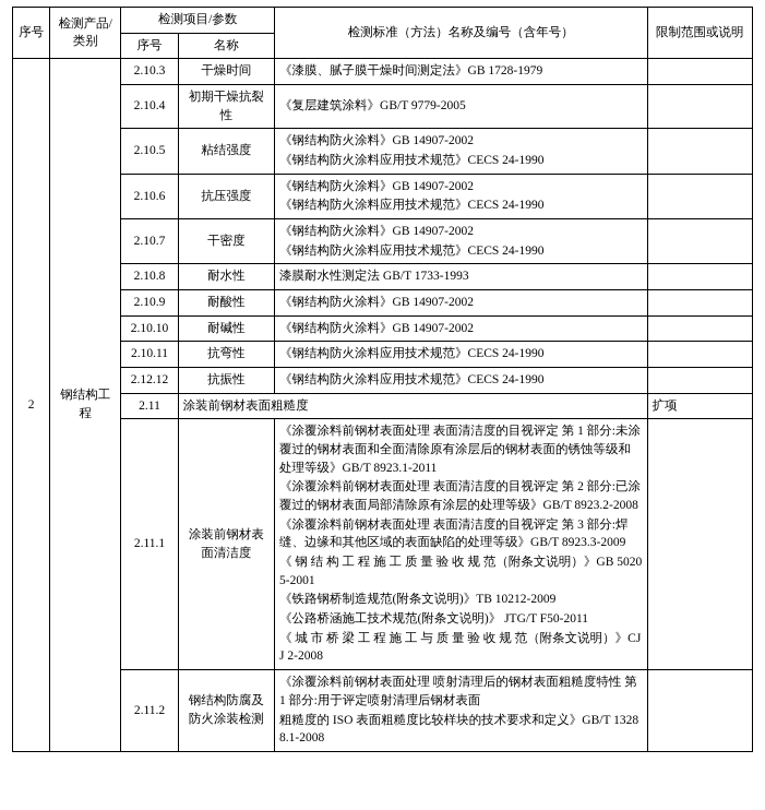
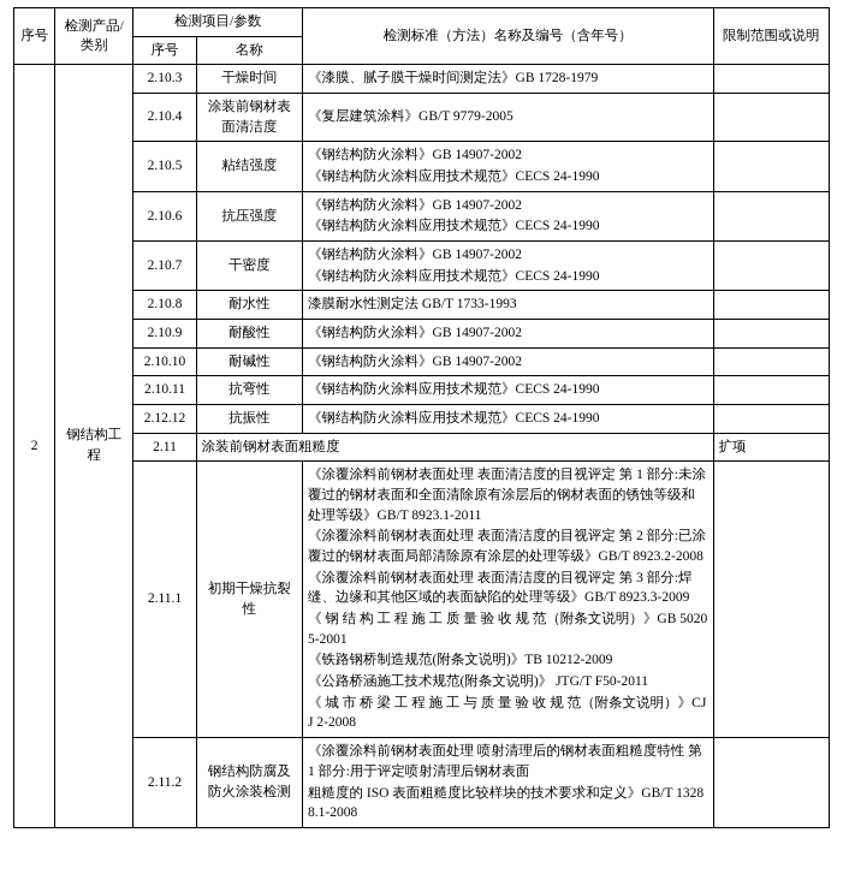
  序号	检测产品/类别	检测项目/参数	检测标准（方法）名称及编号（含年号）	限制范围或说明
  序号	名称
  2	钢结构工程	2.10.3	干燥时间	《漆膜、腻子膜干燥时间测定法》GB 1728-1979
- 2.10.4	初期干燥抗裂性	《复层建筑涂料》GB/T 9779-2005
+ 2.10.4	涂装前钢材表面清洁度	《复层建筑涂料》GB/T 9779-2005
  2.10.5	粘结强度	《钢结构防火涂料》GB 14907-2002 《钢结构防火涂料应用技术规范》CECS 24-1990
  2.10.6	抗压强度	《钢结构防火涂料》GB 14907-2002 《钢结构防火涂料应用技术规范》CECS 24-1990
  2.10.7	干密度	《钢结构防火涂料》GB 14907-2002 《钢结构防火涂料应用技术规范》CECS 24-1990
  2.10.8	耐水性	漆膜耐水性测定法 GB/T 1733-1993
  2.10.9	耐酸性	《钢结构防火涂料》GB 14907-2002
  2.10.10	耐碱性	《钢结构防火涂料》GB 14907-2002
  2.10.11	抗弯性	《钢结构防火涂料应用技术规范》CECS 24-1990
  2.12.12	抗振性	《钢结构防火涂料应用技术规范》CECS 24-1990
  2.11	涂装前钢材表面粗糙度	扩项
- 2.11.1	涂装前钢材表面清洁度	《涂覆涂料前钢材表面处理 表面清洁度的目视评定 第 1 部分:未涂覆过的钢材表面和全面清除原有涂层后的钢材表面的锈蚀等级和处理等级》GB/T 8923.1-2011 《涂覆涂料前钢材表面处理 表面清洁度的目视评定 第 2 部分:已涂覆过的钢材表面局部清除原有涂层的处理等级》GB/T 8923.2-2008 《涂覆涂料前钢材表面处理 表面清洁度的目视评定 第 3 部分:焊缝、边缘和其他区域的表面缺陷的处理等级》GB/T 8923.3-2009 《 钢 结 构 工 程 施 工 质 量 验 收 规 范（附条文说明）》GB 50205-2001 《铁路钢桥制造规范(附条文说明)》TB 10212-2009 《公路桥涵施工技术规范(附条文说明)》 JTG/T F50-2011 《 城 市 桥 梁 工 程 施 工 与 质 量 验 收 规 范（附条文说明）》CJJ 2-2008
+ 2.11.1	初期干燥抗裂性	《涂覆涂料前钢材表面处理 表面清洁度的目视评定 第 1 部分:未涂覆过的钢材表面和全面清除原有涂层后的钢材表面的锈蚀等级和处理等级》GB/T 8923.1-2011 《涂覆涂料前钢材表面处理 表面清洁度的目视评定 第 2 部分:已涂覆过的钢材表面局部清除原有涂层的处理等级》GB/T 8923.2-2008 《涂覆涂料前钢材表面处理 表面清洁度的目视评定 第 3 部分:焊缝、边缘和其他区域的表面缺陷的处理等级》GB/T 8923.3-2009 《 钢 结 构 工 程 施 工 质 量 验 收 规 范（附条文说明）》GB 50205-2001 《铁路钢桥制造规范(附条文说明)》TB 10212-2009 《公路桥涵施工技术规范(附条文说明)》 JTG/T F50-2011 《 城 市 桥 梁 工 程 施 工 与 质 量 验 收 规 范（附条文说明）》CJJ 2-2008
  2.11.2	钢结构防腐及防火涂装检测	《涂覆涂料前钢材表面处理 喷射清理后的钢材表面粗糙度特性 第 1 部分:用于评定喷射清理后钢材表面 粗糙度的 ISO 表面粗糙度比较样块的技术要求和定义》GB/T 13288.1-2008
